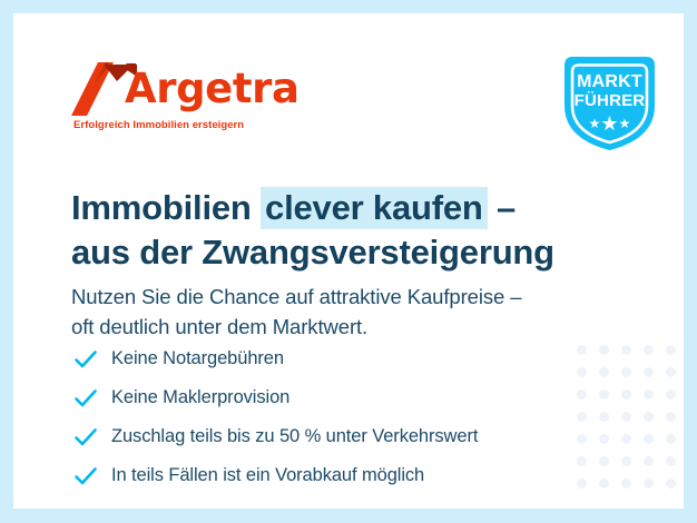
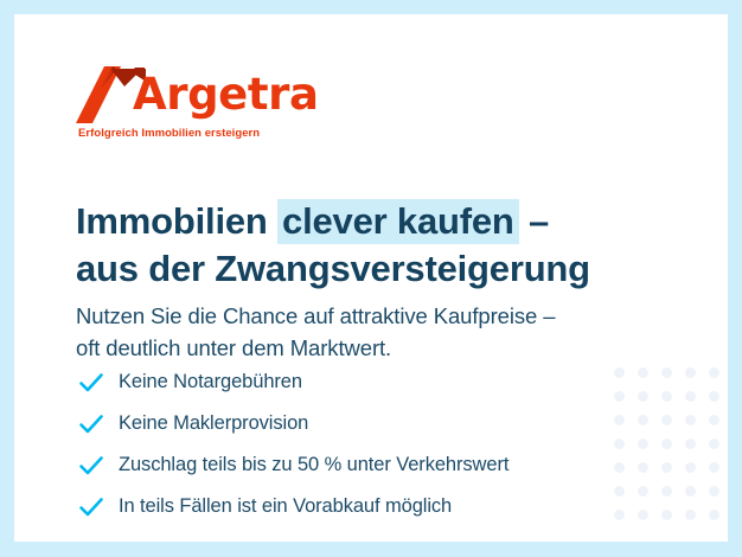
  Argetra
  Erfolgreich Immobilien ersteigern
- MARKT
- FÜHRER
- ★★★
  Immobilien clever kaufen –
  aus der Zwangsversteigerung
  Nutzen Sie die Chance auf attraktive Kaufpreise –
  oft deutlich unter dem Marktwert.
  Keine Notargebühren
  Keine Maklerprovision
  Zuschlag teils bis zu 50 % unter Verkehrswert
  In teils Fällen ist ein Vorabkauf möglich
